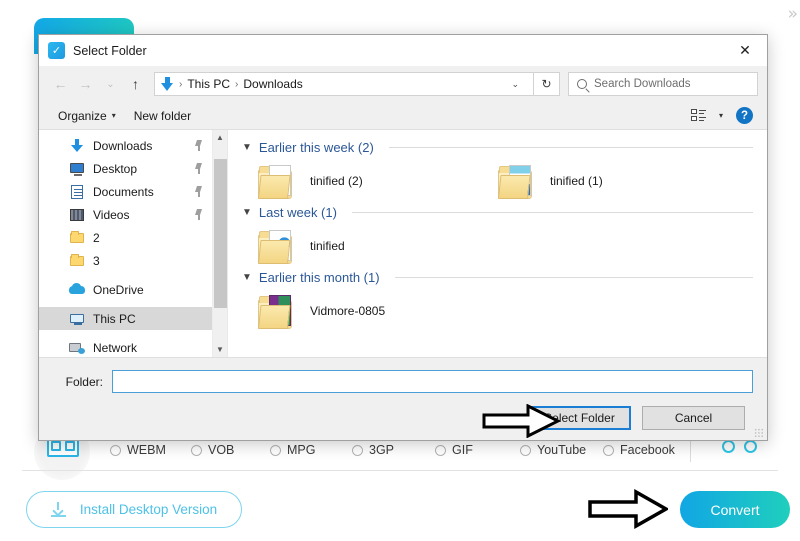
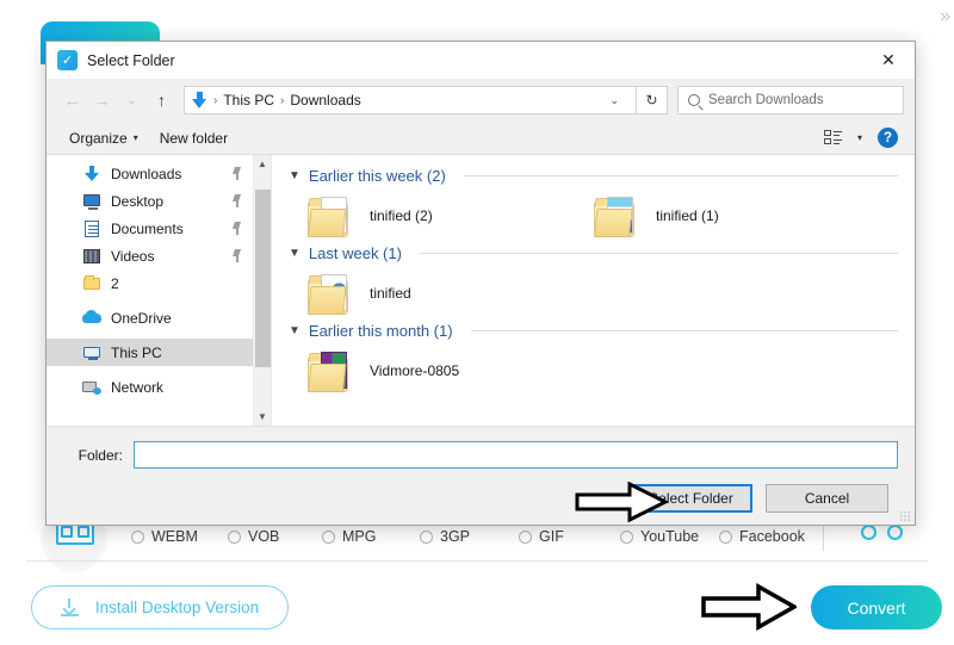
  »
  WEBM
  VOB
  MPG
  3GP
  GIF
  YouTube
  Facebook
  Install Desktop Version
  Convert
  ✓
  Select Folder
  ✕
  ←
  →
  ⌄
  ↑
  ›
  This PC
  ›
  Downloads
  ⌄
  ↻
  Search Downloads
  Organize
  ▾
  New folder
  ▾
  ?
  Downloads
  Desktop
  Documents
  Videos
  2
- 3
  OneDrive
  This PC
  Network
  ▲
  ▼
  ▼
  Earlier this week (2)
  tinified (2)
  tinified (1)
  ▼
  Last week (1)
  tinified
  ▼
  Earlier this month (1)
  Vidmore-0805
  Folder:
  elect Folder
  Cancel
